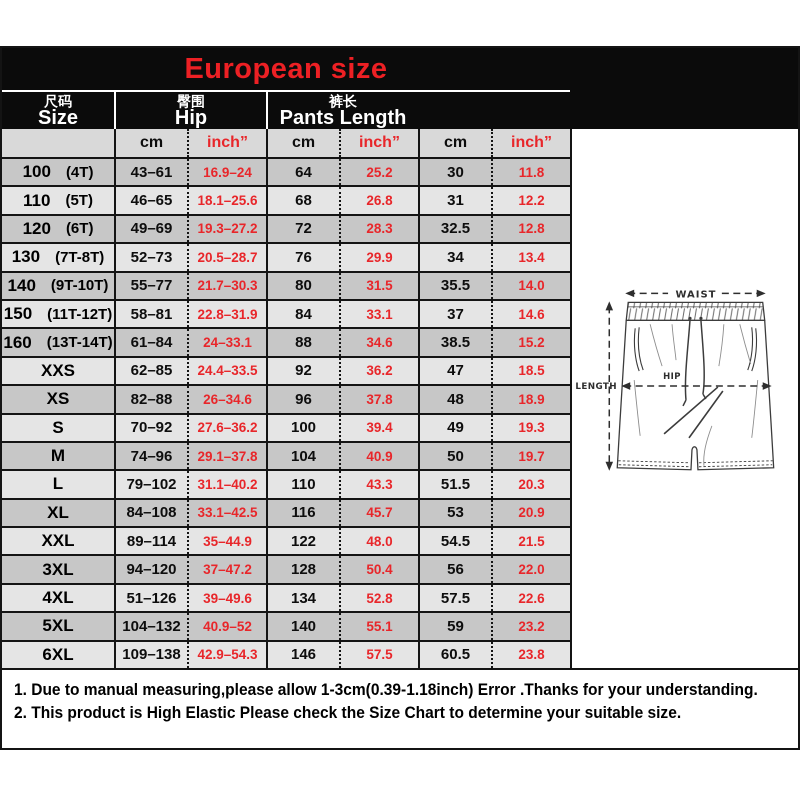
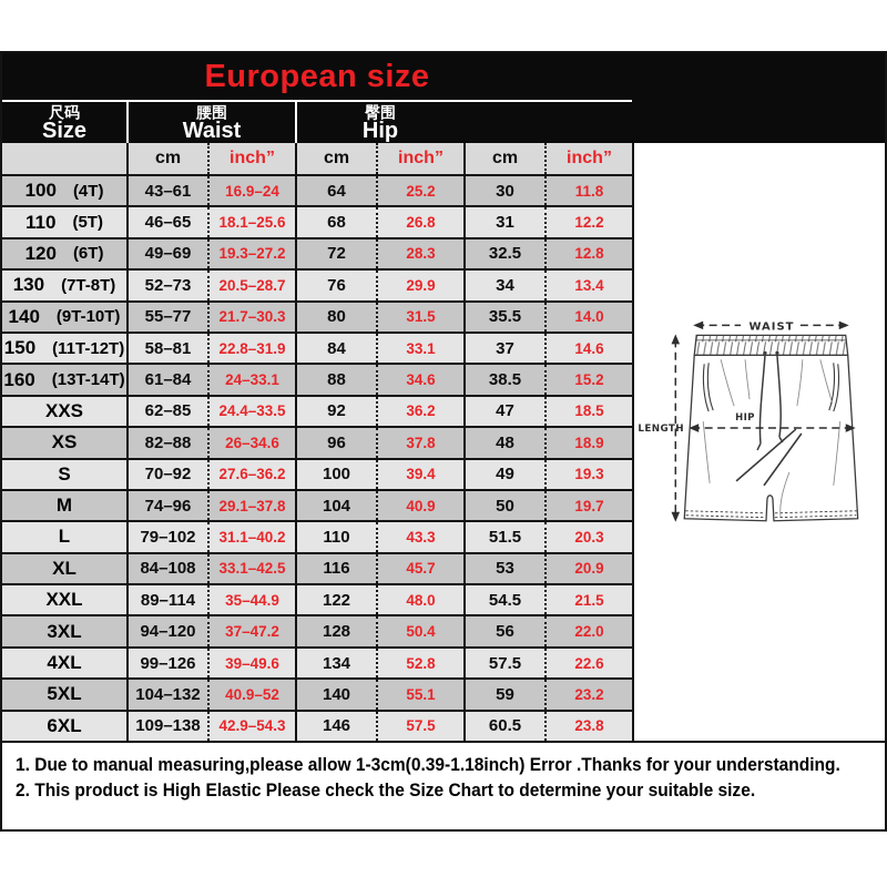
  European size
  尺码
  Size
+ 腰围
+ Waist
  臀围
  Hip
- 裤长
- Pants Length
  cm
  inch”
  cm
  inch”
  cm
  inch”
  100
  (4T)
  43–61
  16.9–24
  64
  25.2
  30
  11.8
  110
  (5T)
  46–65
  18.1–25.6
  68
  26.8
  31
  12.2
  120
  (6T)
  49–69
  19.3–27.2
  72
  28.3
  32.5
  12.8
  130
  (7T-8T)
  52–73
  20.5–28.7
  76
  29.9
  34
  13.4
  140
  (9T-10T)
  55–77
  21.7–30.3
  80
  31.5
  35.5
  14.0
  150
  (11T-12T)
  58–81
  22.8–31.9
  84
  33.1
  37
  14.6
  160
  (13T-14T)
  61–84
  24–33.1
  88
  34.6
  38.5
  15.2
  XXS
  62–85
  24.4–33.5
  92
  36.2
  47
  18.5
  XS
  82–88
  26–34.6
  96
  37.8
  48
  18.9
  S
  70–92
  27.6–36.2
  100
  39.4
  49
  19.3
  M
  74–96
  29.1–37.8
  104
  40.9
  50
  19.7
  L
  79–102
  31.1–40.2
  110
  43.3
  51.5
  20.3
  XL
  84–108
  33.1–42.5
  116
  45.7
  53
  20.9
  XXL
  89–114
  35–44.9
  122
  48.0
  54.5
  21.5
  3XL
  94–120
  37–47.2
  128
  50.4
  56
  22.0
  4XL
- 51–126
+ 99–126
  39–49.6
  134
  52.8
  57.5
  22.6
  5XL
  104–132
  40.9–52
  140
  55.1
  59
  23.2
  6XL
  109–138
  42.9–54.3
  146
  57.5
  60.5
  23.8
  WAIST
  HIP
  LENGTH
  1. Due to manual measuring,please allow 1-3cm(0.39-1.18inch) Error .Thanks for your understanding.
  2. This product is High Elastic Please check the Size Chart to determine your suitable size.
